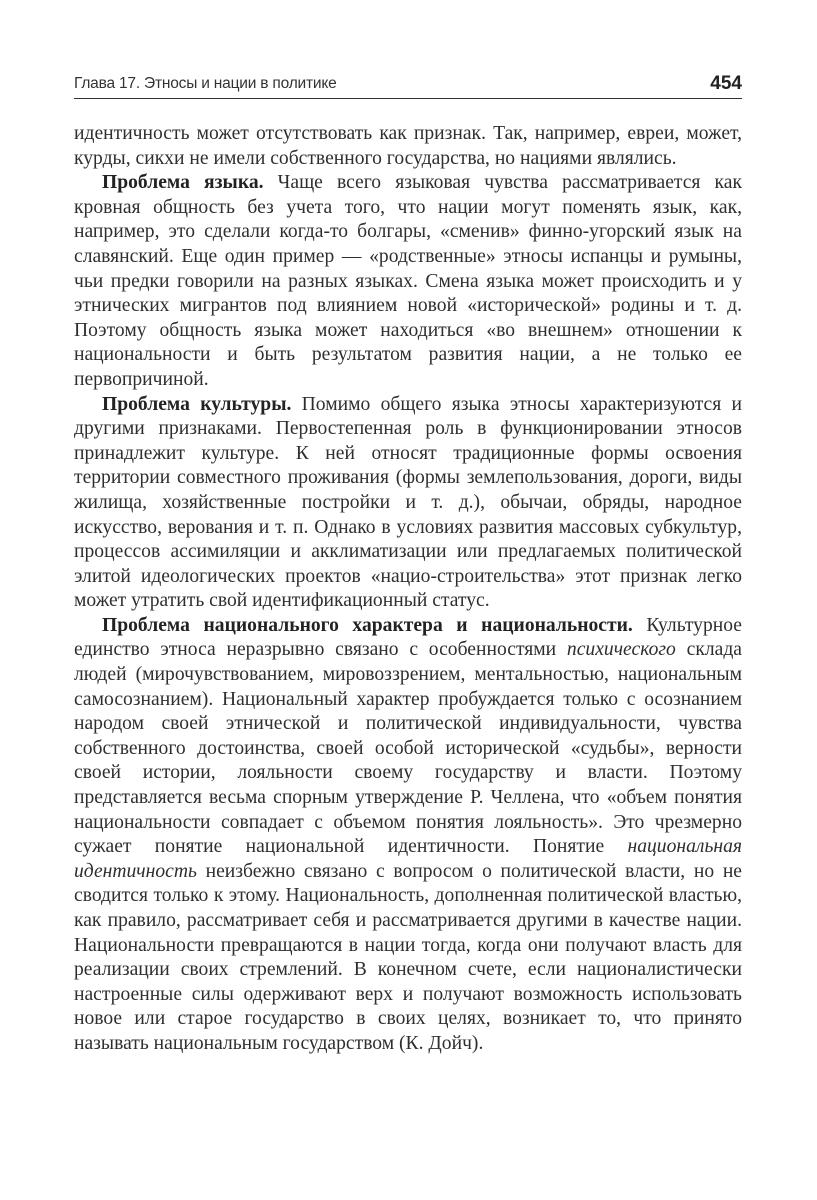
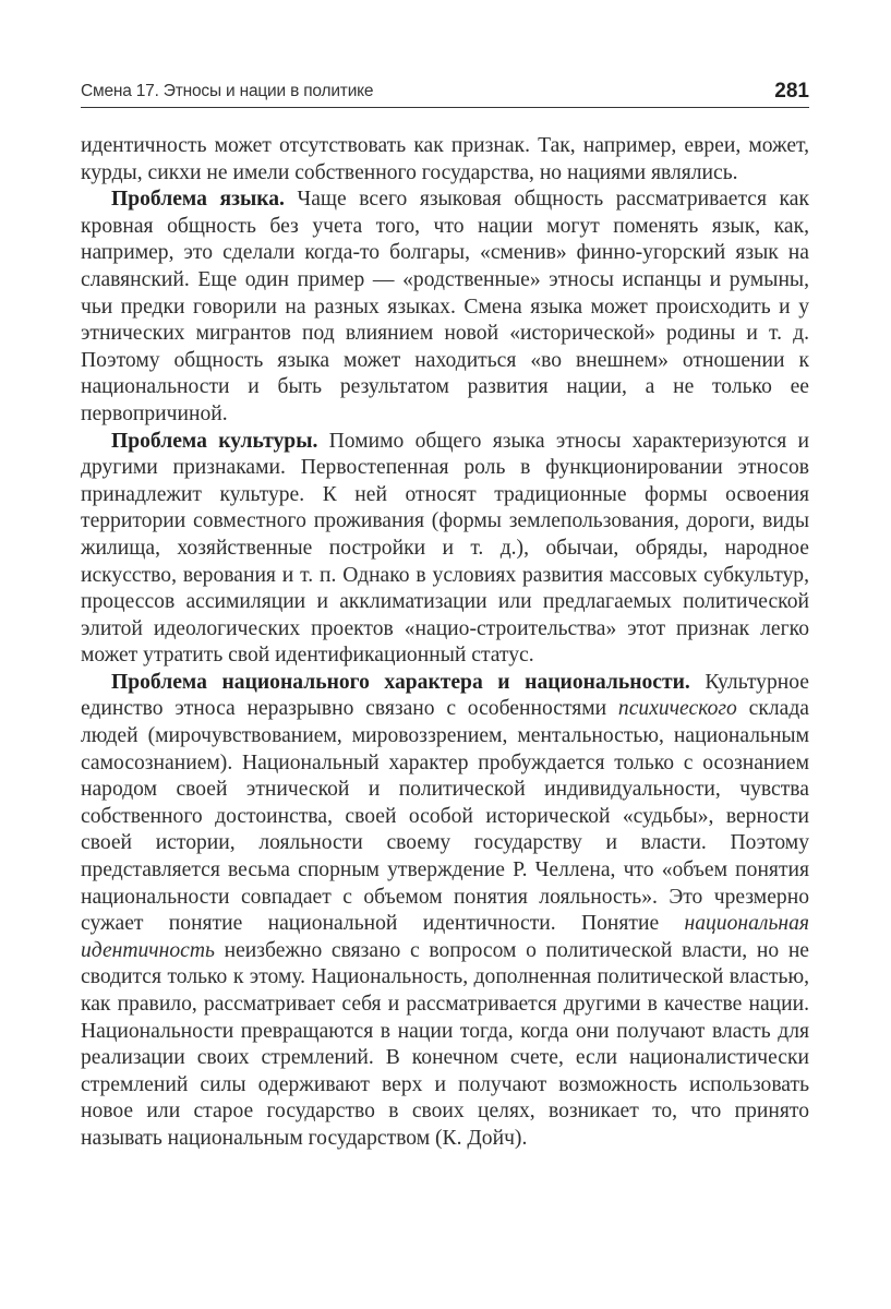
- Глава 17. Этносы и нации в политике
+ Смена 17. Этносы и нации в политике
- 454
+ 281
  идентичность может отсутствовать как признак. Так, например, евреи, может, курды, сикхи не имели собственного государства, но нациями являлись.
- Проблема языка. Чаще всего языковая чувства рассматривается как кровная общность без учета того, что нации могут поменять язык, как, например, это сделали когда-то болгары, «сменив» финно-угорский язык на славянский. Еще один пример — «родственные» этносы испанцы и румыны, чьи предки говорили на разных языках. Смена языка может происходить и у этнических мигрантов под влиянием новой «исторической» родины и т. д. Поэтому общность языка может находиться «во внешнем» отношении к национальности и быть результатом развития нации, а не только ее первопричиной.
+ Проблема языка. Чаще всего языковая общность рассматривается как кровная общность без учета того, что нации могут поменять язык, как, например, это сделали когда-то болгары, «сменив» финно-угорский язык на славянский. Еще один пример — «родственные» этносы испанцы и румыны, чьи предки говорили на разных языках. Смена языка может происходить и у этнических мигрантов под влиянием новой «исторической» родины и т. д. Поэтому общность языка может находиться «во внешнем» отношении к национальности и быть результатом развития нации, а не только ее первопричиной.
  Проблема культуры. Помимо общего языка этносы характеризуются и другими признаками. Первостепенная роль в функционировании этносов принадлежит культуре. К ней относят традиционные формы освоения территории совместного проживания (формы землепользования, дороги, виды жилища, хозяйственные постройки и т. д.), обычаи, обряды, народное искусство, верования и т. п. Однако в условиях развития массовых субкультур, процессов ассимиляции и акклиматизации или предлагаемых политической элитой идеологических проектов «нацио-строительства» этот признак легко может утратить свой идентификационный статус.
- Проблема национального характера и национальности. Культурное единство этноса неразрывно связано с особенностями психического склада людей (мирочувствованием, мировоззрением, ментальностью, национальным самосознанием). Национальный характер пробуждается только с осознанием народом своей этнической и политической индивидуальности, чувства собственного достоинства, своей особой исторической «судьбы», верности своей истории, лояльности своему государству и власти. Поэтому представляется весьма спорным утверждение Р. Челлена, что «объем понятия национальности совпадает с объемом понятия лояльность». Это чрезмерно сужает понятие национальной идентичности. Понятие национальная идентичность неизбежно связано с вопросом о политической власти, но не сводится только к этому. Национальность, дополненная политической властью, как правило, рассматривает себя и рассматривается другими в качестве нации. Национальности превращаются в нации тогда, когда они получают власть для реализации своих стремлений. В конечном счете, если националистически настроенные силы одерживают верх и получают возможность использовать новое или старое государство в своих целях, возникает то, что принято называть национальным государством (К. Дойч).
+ Проблема национального характера и национальности. Культурное единство этноса неразрывно связано с особенностями психического склада людей (мирочувствованием, мировоззрением, ментальностью, национальным самосознанием). Национальный характер пробуждается только с осознанием народом своей этнической и политической индивидуальности, чувства собственного достоинства, своей особой исторической «судьбы», верности своей истории, лояльности своему государству и власти. Поэтому представляется весьма спорным утверждение Р. Челлена, что «объем понятия национальности совпадает с объемом понятия лояльность». Это чрезмерно сужает понятие национальной идентичности. Понятие национальная идентичность неизбежно связано с вопросом о политической власти, но не сводится только к этому. Национальность, дополненная политической властью, как правило, рассматривает себя и рассматривается другими в качестве нации. Национальности превращаются в нации тогда, когда они получают власть для реализации своих стремлений. В конечном счете, если националистически стремлений силы одерживают верх и получают возможность использовать новое или старое государство в своих целях, возникает то, что принято называть национальным государством (К. Дойч).
